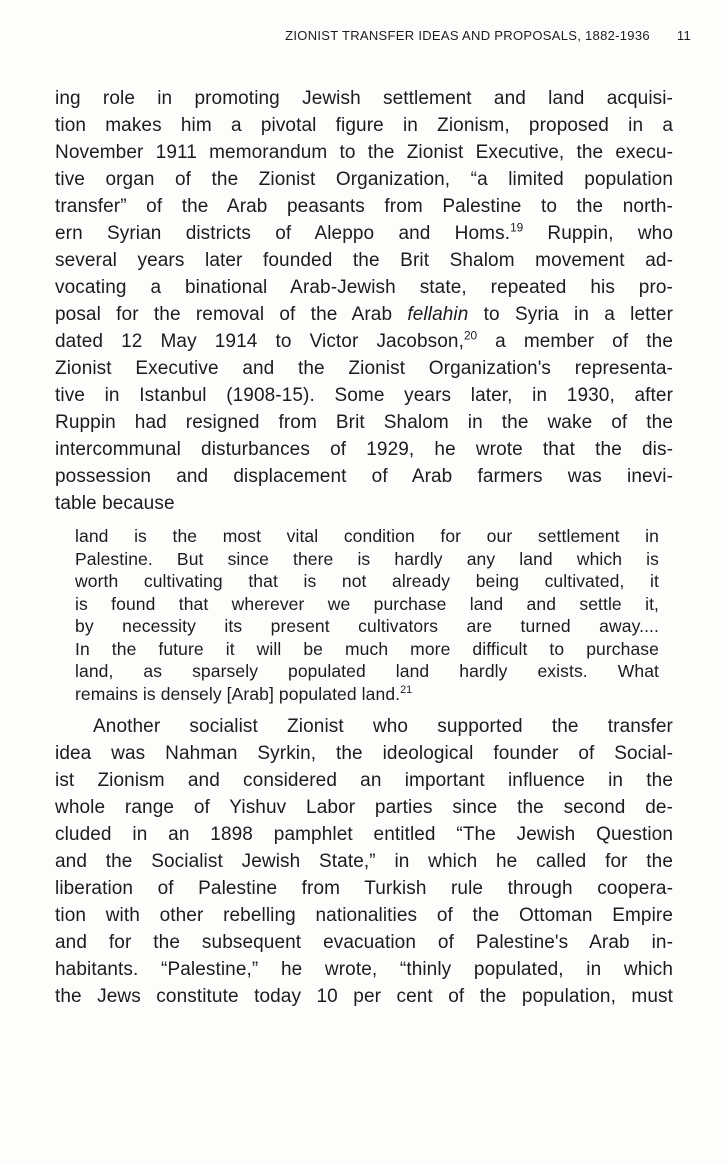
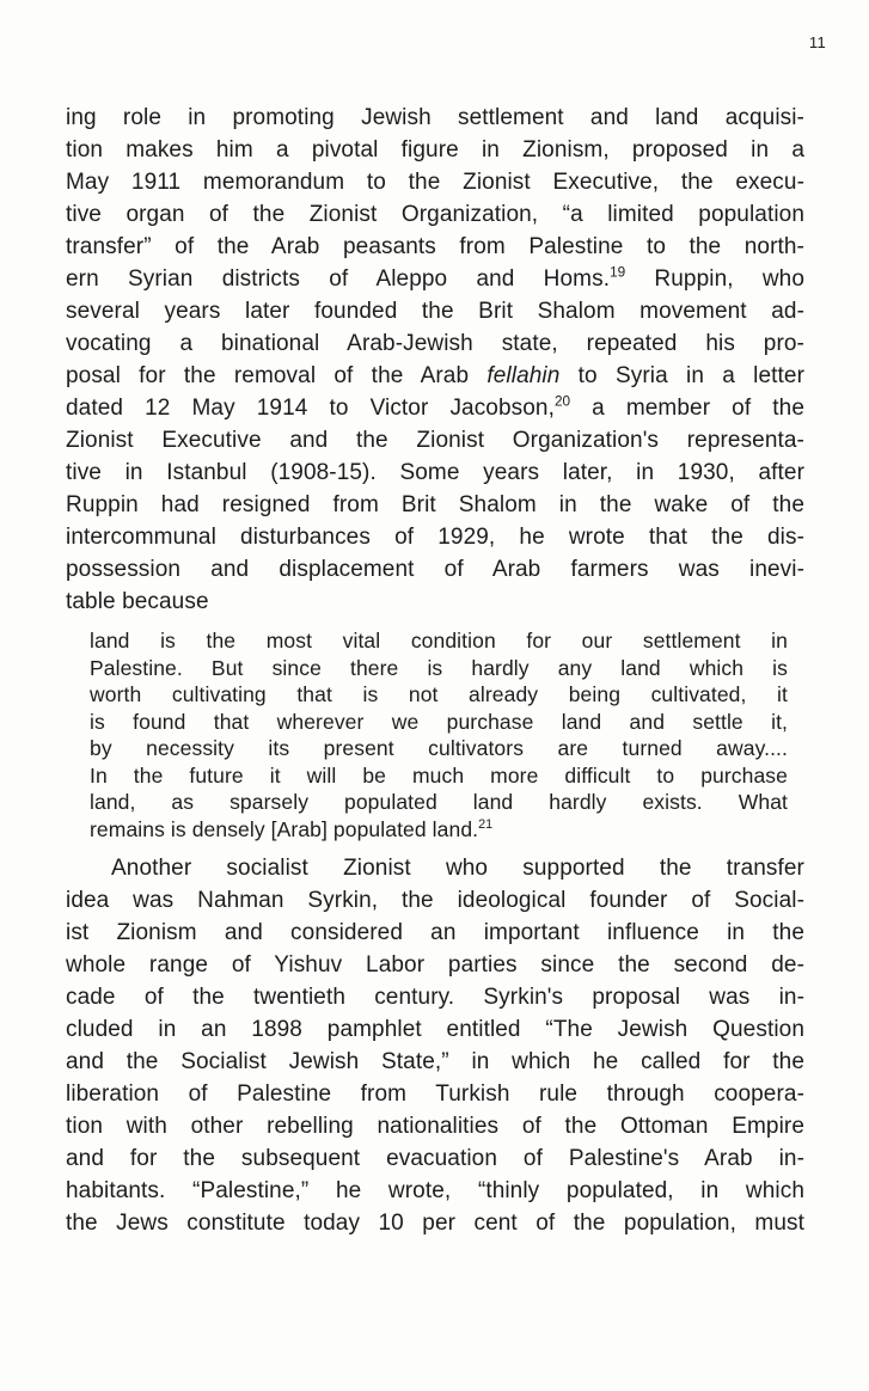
- ZIONIST TRANSFER IDEAS AND PROPOSALS, 1882-1936
  11
  ing role in promoting Jewish settlement and land acquisi-
  tion makes him a pivotal figure in Zionism, proposed in a
- November 1911 memorandum to the Zionist Executive, the execu-
+ May 1911 memorandum to the Zionist Executive, the execu-
  tive organ of the Zionist Organization, “a limited population
  transfer” of the Arab peasants from Palestine to the north-
  ern Syrian districts of Aleppo and Homs.19 Ruppin, who
  several years later founded the Brit Shalom movement ad-
  vocating a binational Arab-Jewish state, repeated his pro-
  posal for the removal of the Arab fellahin to Syria in a letter
  dated 12 May 1914 to Victor Jacobson,20 a member of the
  Zionist Executive and the Zionist Organization's representa-
  tive in Istanbul (1908-15). Some years later, in 1930, after
  Ruppin had resigned from Brit Shalom in the wake of the
  intercommunal disturbances of 1929, he wrote that the dis-
  possession and displacement of Arab farmers was inevi-
  table because
  land is the most vital condition for our settlement in
  Palestine. But since there is hardly any land which is
  worth cultivating that is not already being cultivated, it
  is found that wherever we purchase land and settle it,
  by necessity its present cultivators are turned away....
  In the future it will be much more difficult to purchase
  land, as sparsely populated land hardly exists. What
  remains is densely [Arab] populated land.21
  Another socialist Zionist who supported the transfer
  idea was Nahman Syrkin, the ideological founder of Social-
  ist Zionism and considered an important influence in the
  whole range of Yishuv Labor parties since the second de-
+ cade of the twentieth century. Syrkin's proposal was in-
  cluded in an 1898 pamphlet entitled “The Jewish Question
  and the Socialist Jewish State,” in which he called for the
  liberation of Palestine from Turkish rule through coopera-
  tion with other rebelling nationalities of the Ottoman Empire
  and for the subsequent evacuation of Palestine's Arab in-
  habitants. “Palestine,” he wrote, “thinly populated, in which
  the Jews constitute today 10 per cent of the population, must
